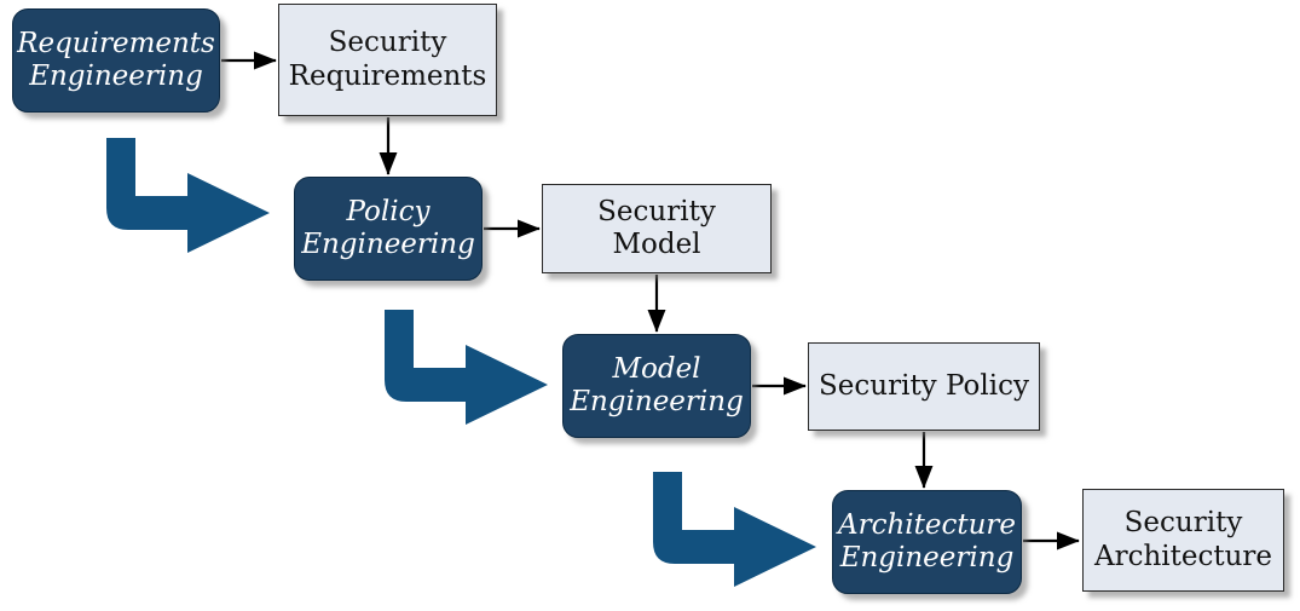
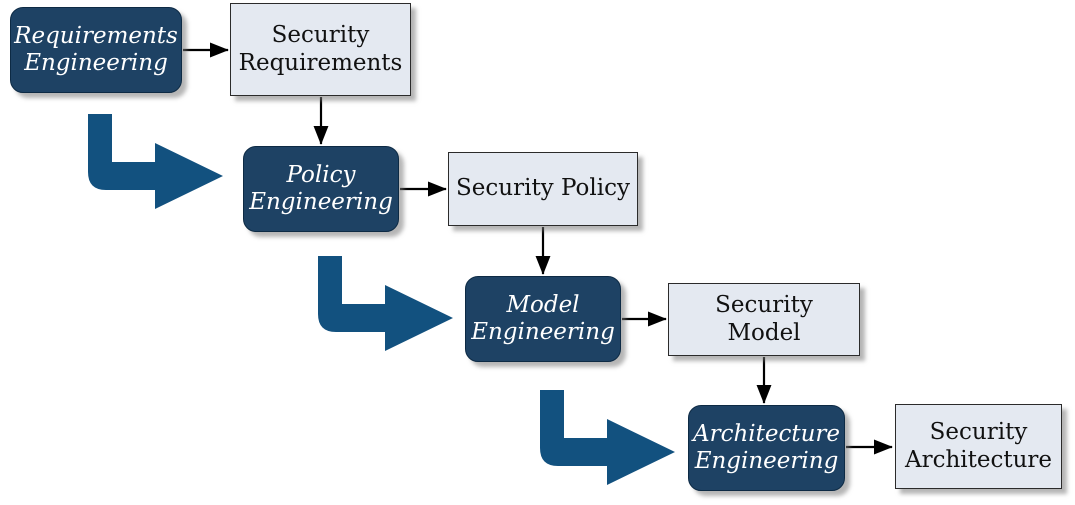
  Requirements
  Engineering
  Security
  Requirements
  Policy
  Engineering
- Security Model
+ Security Policy
  Model
  Engineering
- Security Policy
+ Security Model
  Architecture
  Engineering
  Security
  Architecture
